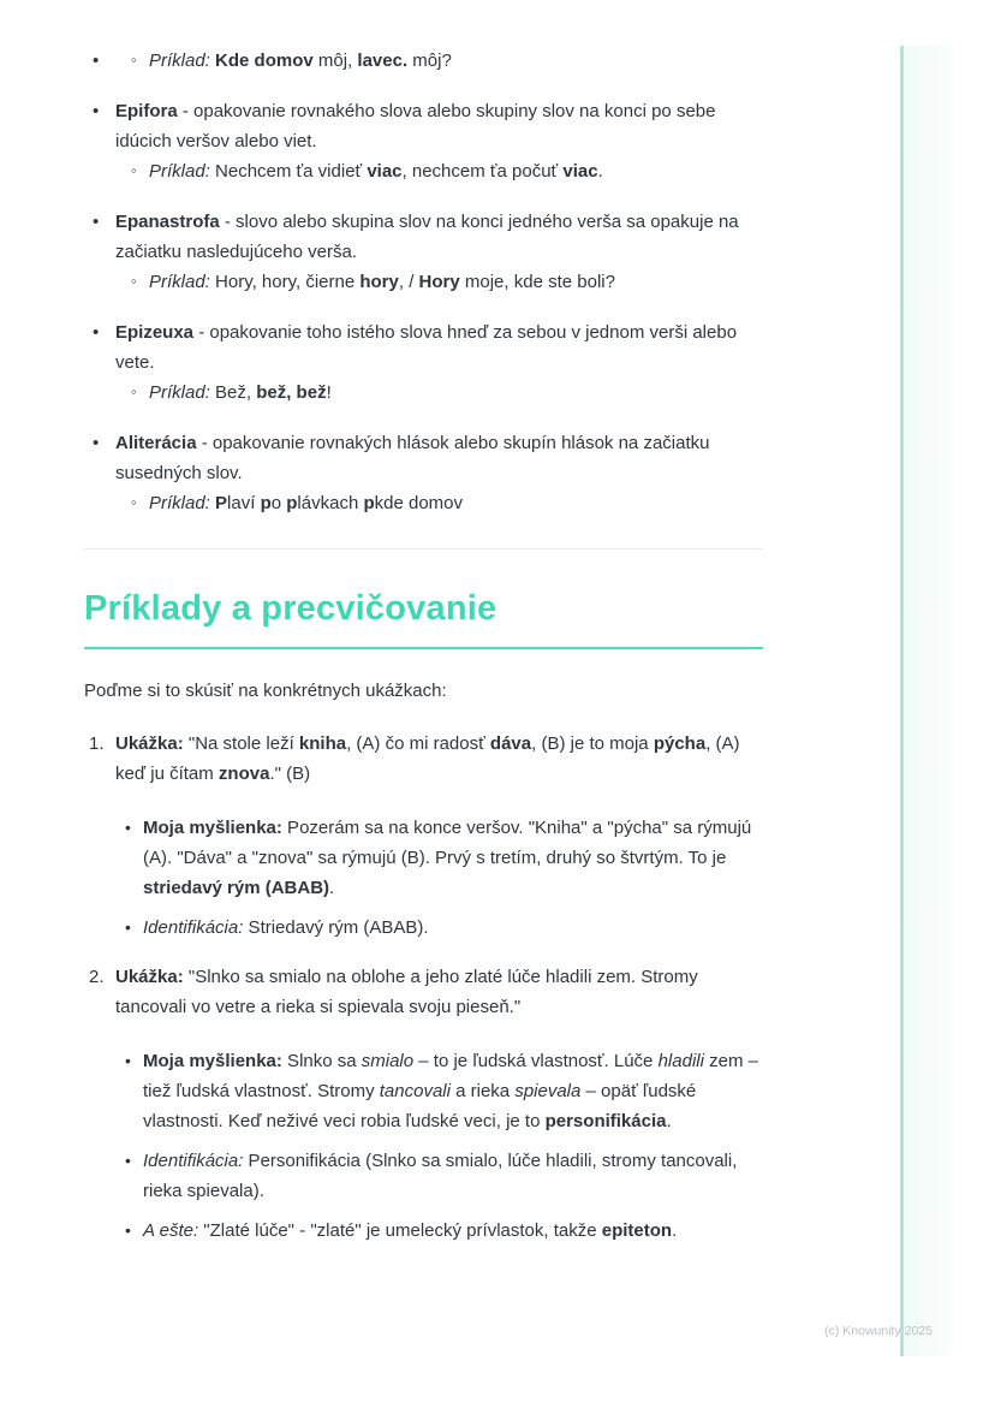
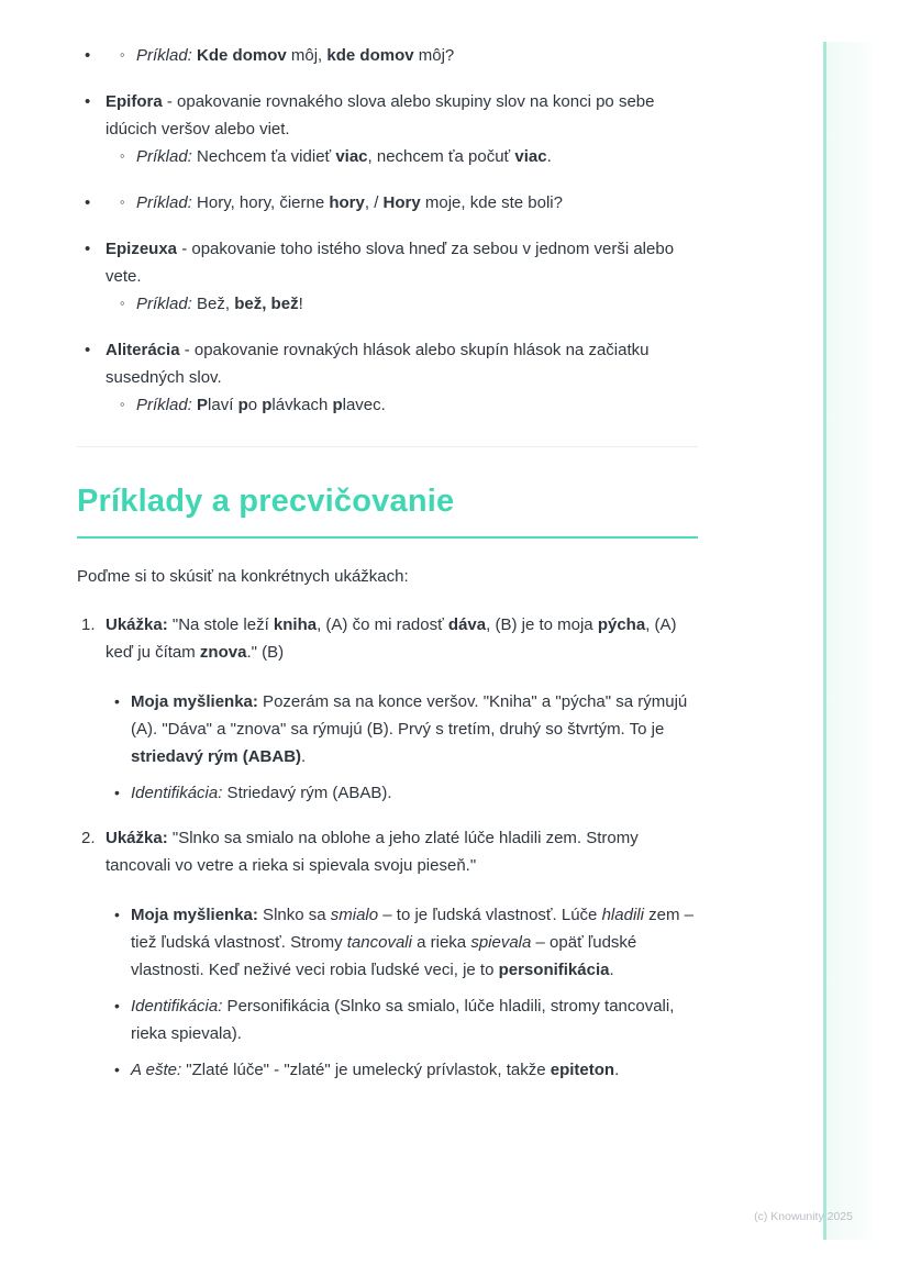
  •
  ◦
- Príklad: Kde domov môj, lavec. môj?
+ Príklad: Kde domov môj, kde domov môj?
  •
  Epifora - opakovanie rovnakého slova alebo skupiny slov na konci po sebe idúcich veršov alebo viet.
  ◦
  Príklad: Nechcem ťa vidieť viac, nechcem ťa počuť viac.
  •
- Epanastrofa - slovo alebo skupina slov na konci jedného verša sa opakuje na začiatku nasledujúceho verša.
  ◦
  Príklad: Hory, hory, čierne hory, / Hory moje, kde ste boli?
  •
  Epizeuxa - opakovanie toho istého slova hneď za sebou v jednom verši alebo vete.
  ◦
  Príklad: Bež, bež, bež!
  •
  Aliterácia - opakovanie rovnakých hlások alebo skupín hlások na začiatku susedných slov.
  ◦
- Príklad: Plaví po plávkach pkde domov
+ Príklad: Plaví po plávkach plavec.
  Príklady a precvičovanie
  Poďme si to skúsiť na konkrétnych ukážkach:
  1.
  Ukážka: "Na stole leží kniha, (A) čo mi radosť dáva, (B) je to moja pýcha, (A) keď ju čítam znova." (B)
  •
  Moja myšlienka: Pozerám sa na konce veršov. "Kniha" a "pýcha" sa rýmujú (A). "Dáva" a "znova" sa rýmujú (B). Prvý s tretím, druhý so štvrtým. To je striedavý rým (ABAB).
  •
  Identifikácia: Striedavý rým (ABAB).
  2.
  Ukážka: "Slnko sa smialo na oblohe a jeho zlaté lúče hladili zem. Stromy tancovali vo vetre a rieka si spievala svoju pieseň."
  •
  Moja myšlienka: Slnko sa smialo – to je ľudská vlastnosť. Lúče hladili zem – tiež ľudská vlastnosť. Stromy tancovali a rieka spievala – opäť ľudské vlastnosti. Keď neživé veci robia ľudské veci, je to personifikácia.
  •
  Identifikácia: Personifikácia (Slnko sa smialo, lúče hladili, stromy tancovali, rieka spievala).
  •
  A ešte: "Zlaté lúče" - "zlaté" je umelecký prívlastok, takže epiteton.
  (c) Knowunity 2025
